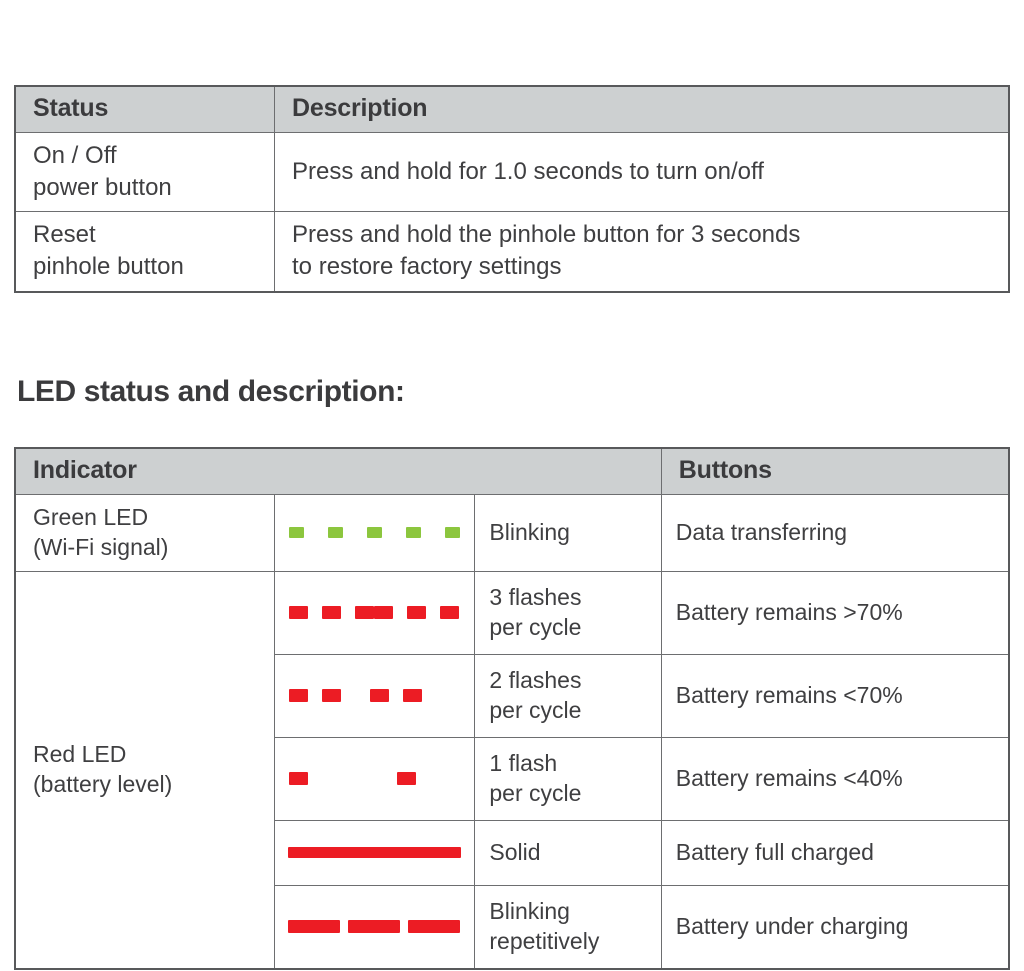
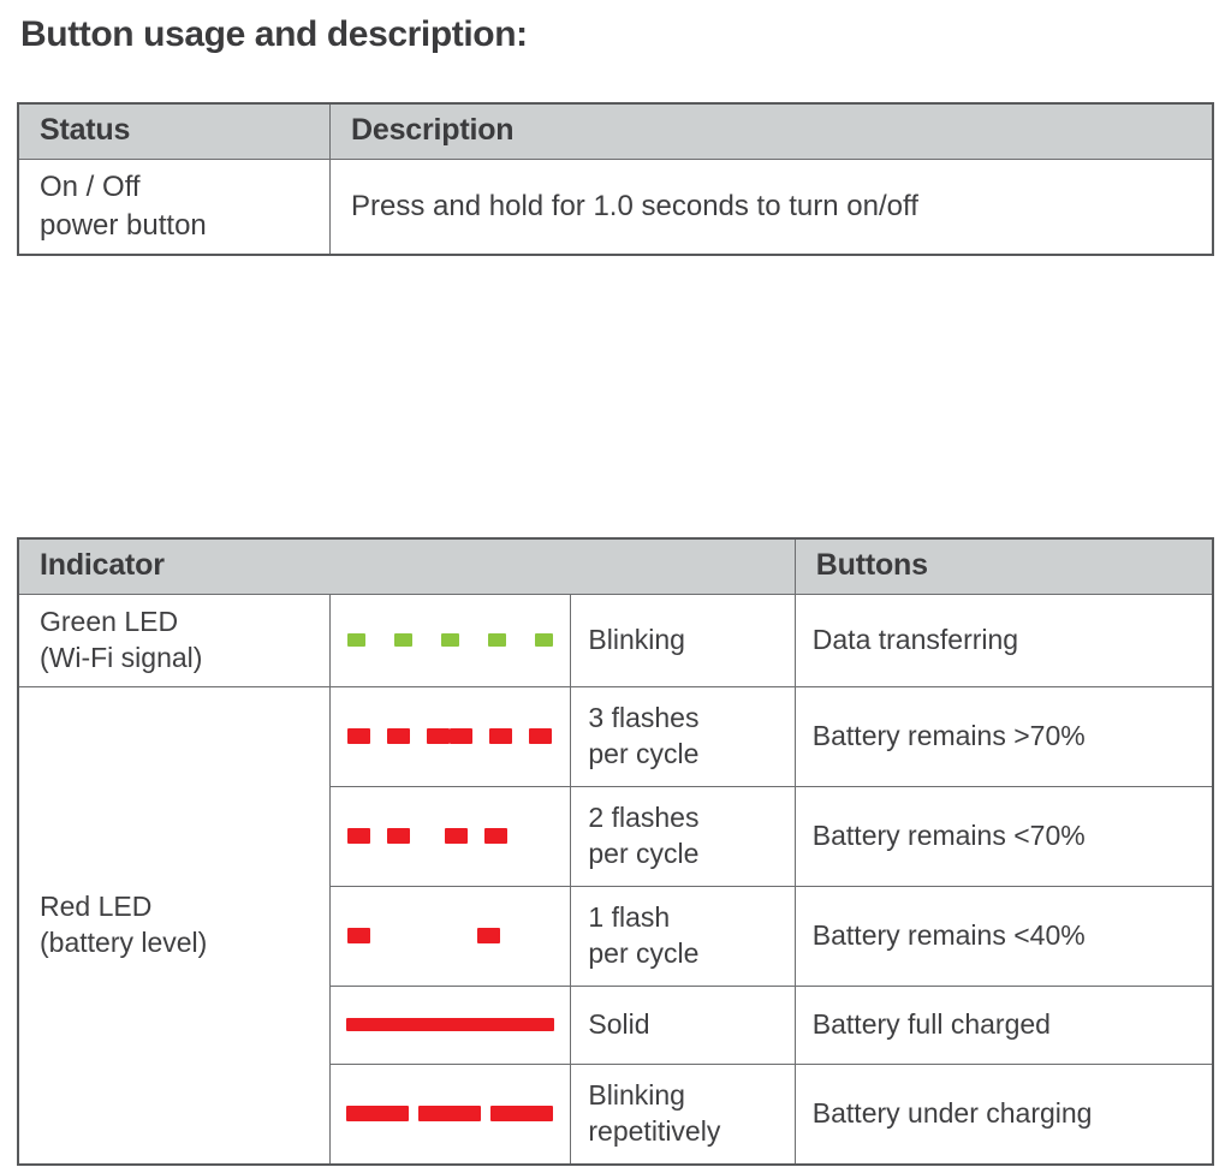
+ Button usage and description:
  Status	Description
  On / Off power button	Press and hold for 1.0 seconds to turn on/off
- Reset pinhole button	Press and hold the pinhole button for 3 seconds to restore factory settings
- LED status and description:
  Indicator	Buttons
  Green LED (Wi-Fi signal)		Blinking	Data transferring
  Red LED (battery level)		3 flashes per cycle	Battery remains >70%
  	2 flashes per cycle	Battery remains <70%
  	1 flash per cycle	Battery remains <40%
  	Solid	Battery full charged
  	Blinking repetitively	Battery under charging
